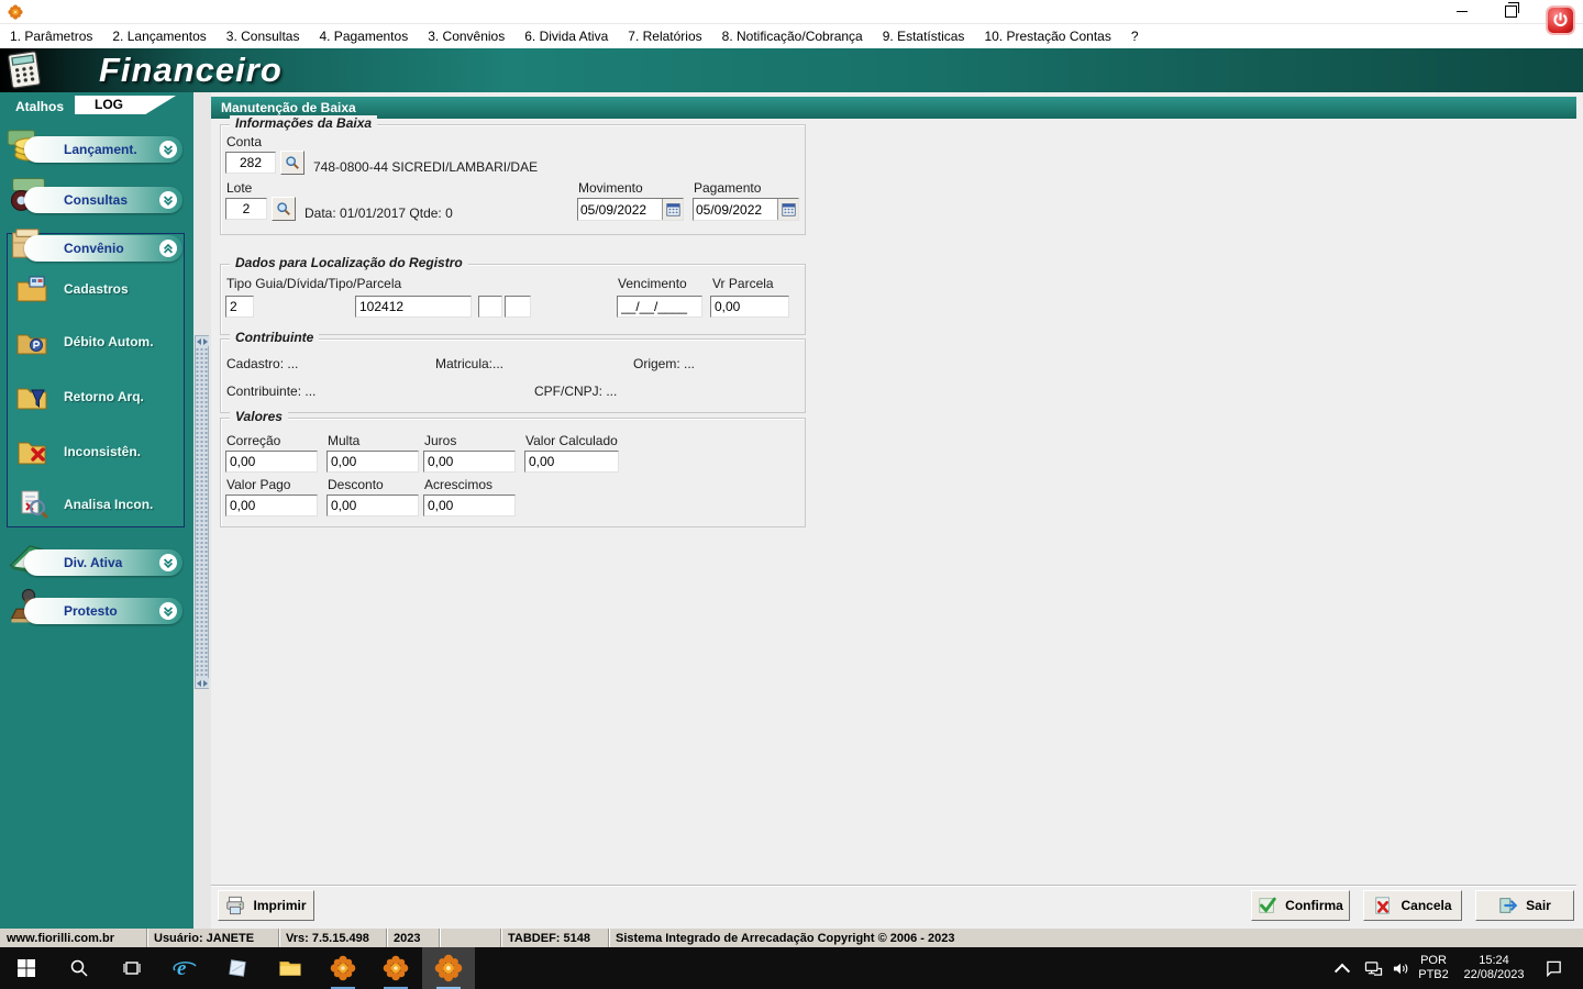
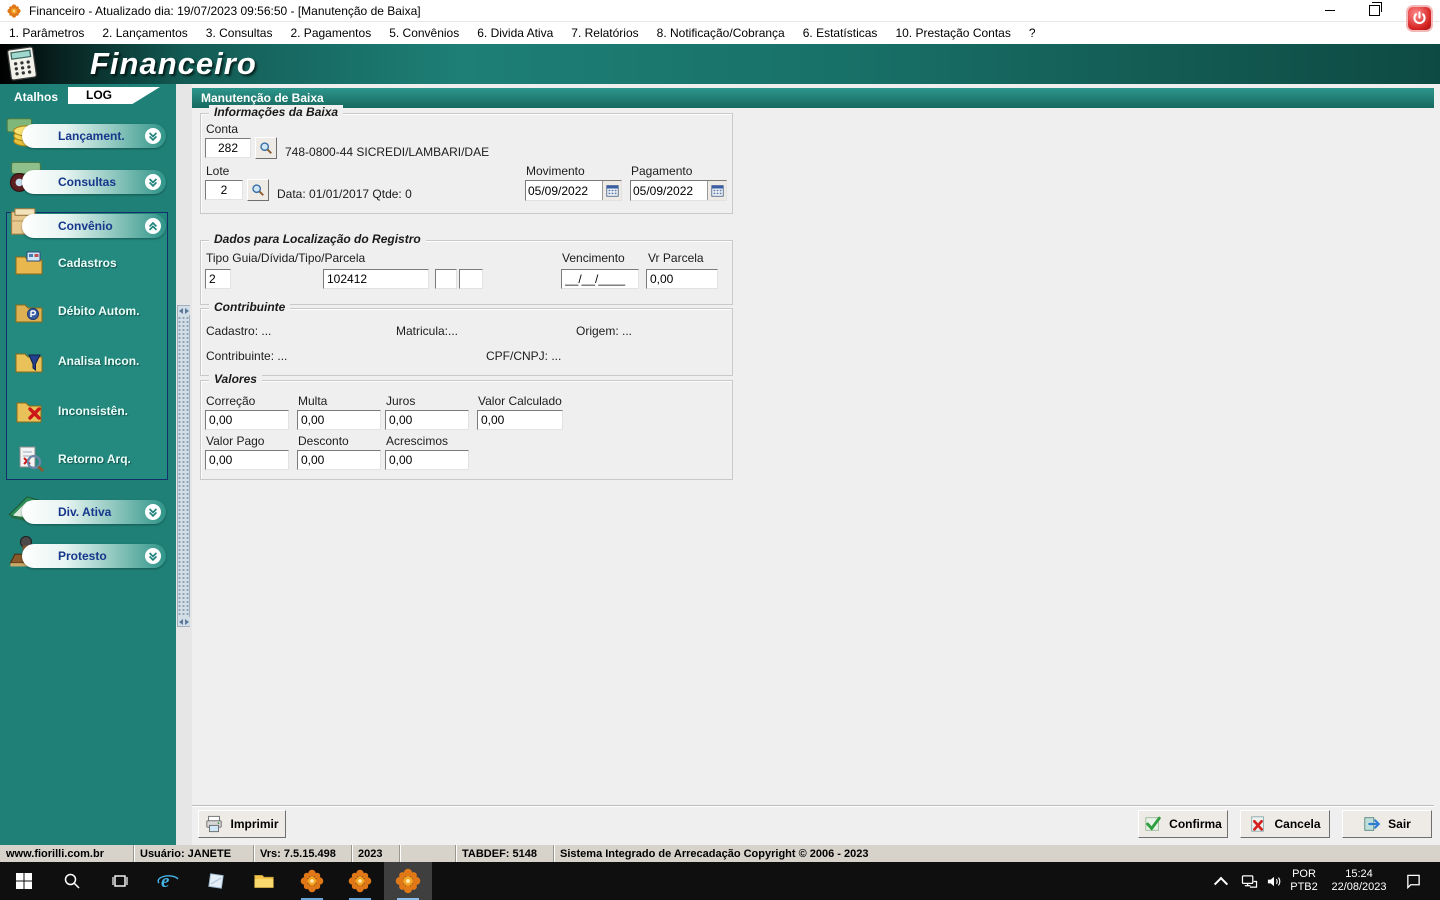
+ Financeiro - Atualizado dia: 19/07/2023 09:56:50 - [Manutenção de Baixa]
  1. Parâmetros
  2. Lançamentos
  3. Consultas
- 4. Pagamentos
+ 2. Pagamentos
- 3. Convênios
+ 5. Convênios
  6. Divida Ativa
  7. Relatórios
  8. Notificação/Cobrança
- 9. Estatísticas
+ 6. Estatísticas
  10. Prestação Contas
  ?
  Financeiro
  Atalhos
  LOG
  Lançament.
  Consultas
  Convênio
  Cadastros
  Débito Autom.
- Retorno Arq.
+ Analisa Incon.
  Inconsistên.
- Analisa Incon.
+ Retorno Arq.
  Div. Ativa
  Protesto
  Manutenção de Baixa
  Informações da Baixa
  Conta
  282
  748-0800-44 SICREDI/LAMBARI/DAE
  Lote
  2
  Data: 01/01/2017 Qtde: 0
  Movimento
  05/09/2022
  Pagamento
  05/09/2022
  Dados para Localização do Registro
  Tipo Guia/Dívida/Tipo/Parcela
  2
  102412
  Vencimento
  __/__/____
  Vr Parcela
  0,00
  Contribuinte
  Cadastro: ...
  Matricula:...
  Origem: ...
  Contribuinte: ...
  CPF/CNPJ: ...
  Valores
  Correção
  Multa
  Juros
  Valor Calculado
  0,00
  0,00
  0,00
  0,00
  Valor Pago
  Desconto
  Acrescimos
  0,00
  0,00
  0,00
  Imprimir
  Confirma
  Cancela
  Sair
  www.fiorilli.com.br
  Usuário: JANETE
  Vrs: 7.5.15.498
  2023
  TABDEF: 5148
  Sistema Integrado de Arrecadação Copyright © 2006 - 2023
  e
  POR
  PTB2
  15:24
  22/08/2023
